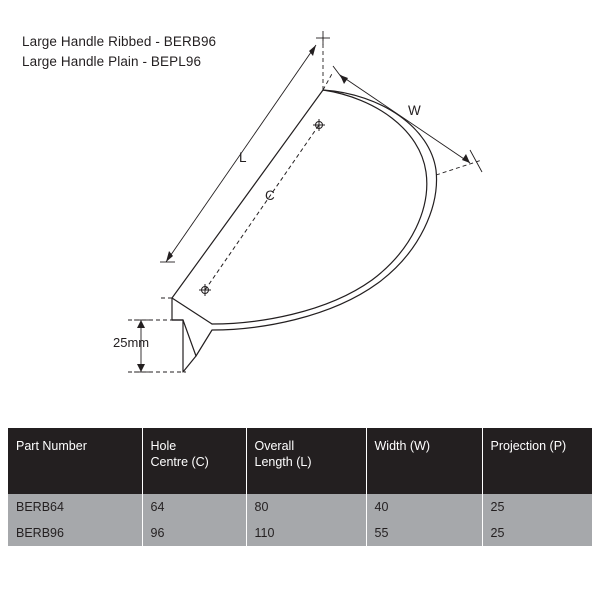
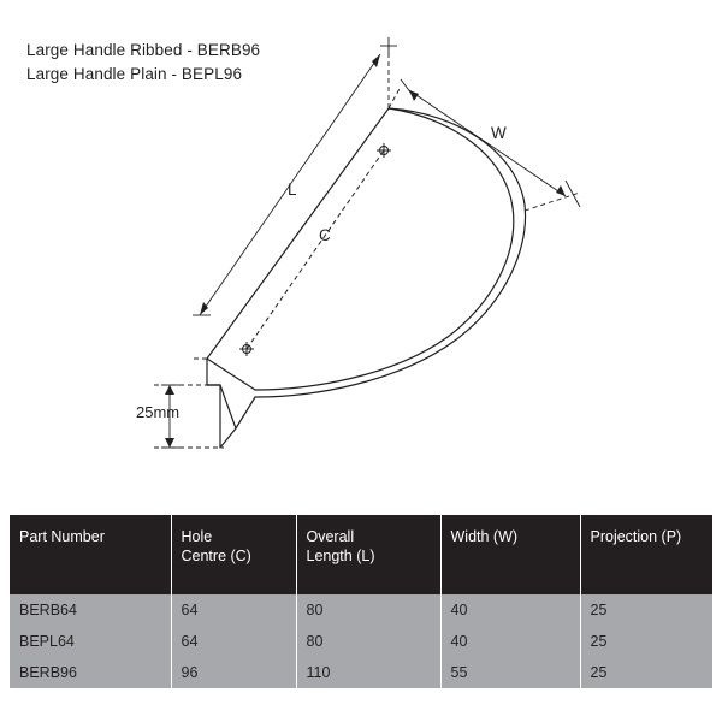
  Large Handle Ribbed - BERB96
  Large Handle Plain - BEPL96
  W
  L
  C
  25mm
  Part Number	Hole Centre (C)	Overall Length (L)	Width (W)	Projection (P)
  BERB64	64	80	40	25
+ BEPL64	64	80	40	25
  BERB96	96	110	55	25
